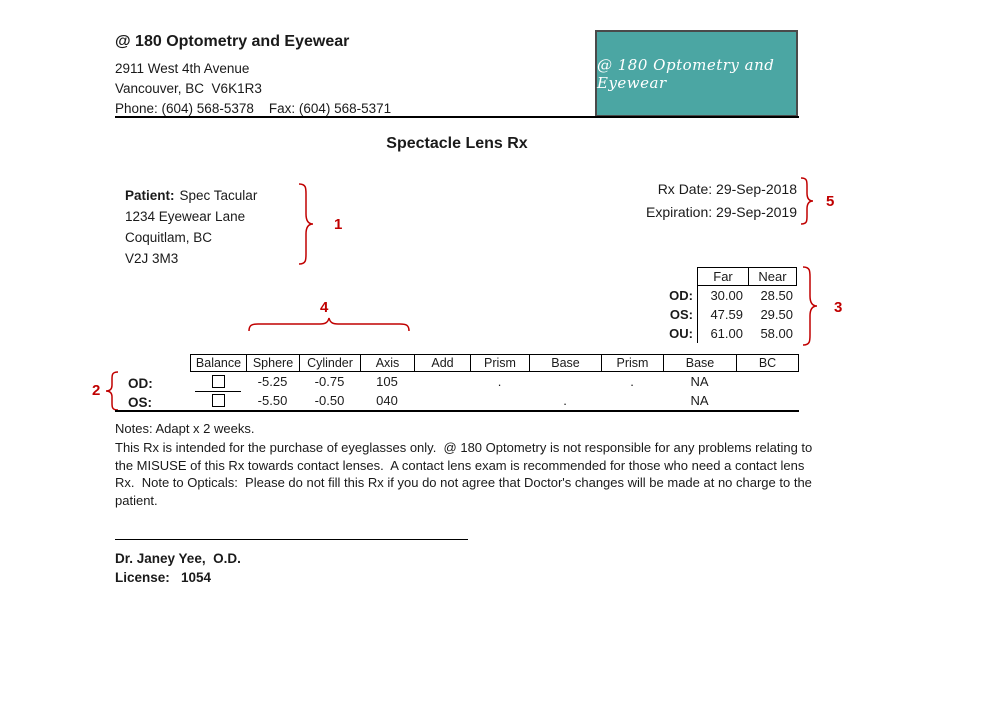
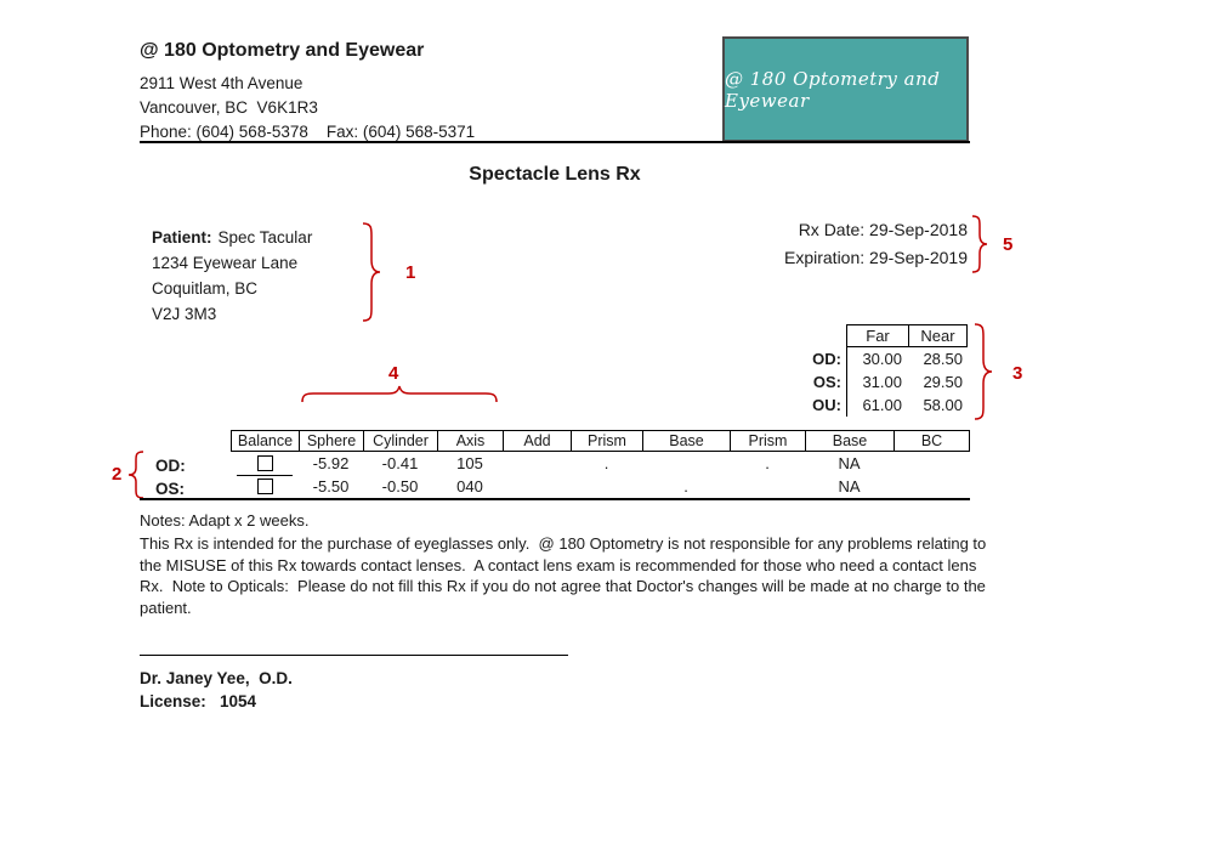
  @ 180 Optometry and Eyewear
  2911 West 4th Avenue
  Vancouver, BC V6K1R3
  Phone: (604) 568-5378 Fax: (604) 568-5371
  @ 180 Optometry and Eyewear
  Spectacle Lens Rx
  Patient:
  Spec Tacular
  1234 Eyewear Lane
  Coquitlam, BC
  V2J 3M3
  1
  Rx Date: 29-Sep-2018
  Expiration: 29-Sep-2019
  5
  Far
  Near
  OD:
  30.00
  28.50
  OS:
- 47.59
+ 31.00
  29.50
  OU:
  61.00
  58.00
  3
  4
  Balance
  Sphere
  Cylinder
  Axis
  Add
  Prism
  Base
  Prism
  Base
  BC
  OD:
  OS:
- -5.25
+ -5.92
- -0.75
+ -0.41
  105
  .
  .
  NA
  -5.50
  -0.50
  040
  .
  NA
  2
  Notes: Adapt x 2 weeks.
  This Rx is intended for the purchase of eyeglasses only. @ 180 Optometry is not responsible for any problems relating to the MISUSE of this Rx towards contact lenses. A contact lens exam is recommended for those who need a contact lens Rx. Note to Opticals: Please do not fill this Rx if you do not agree that Doctor's changes will be made at no charge to the patient.
  Dr. Janey Yee, O.D.
  License: 1054
